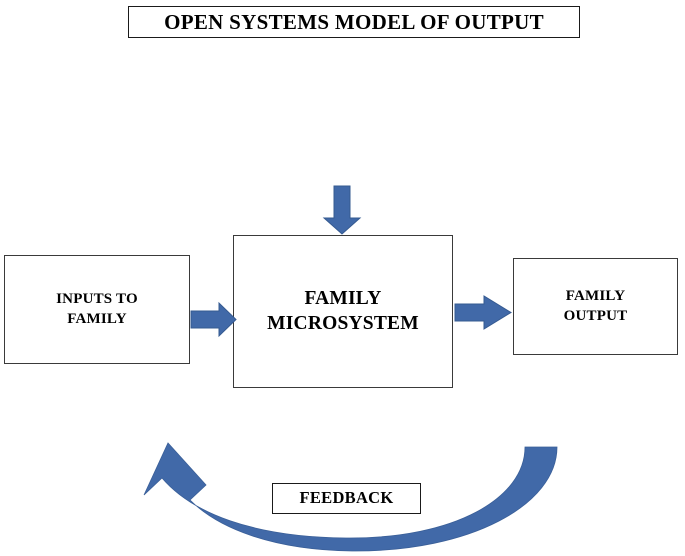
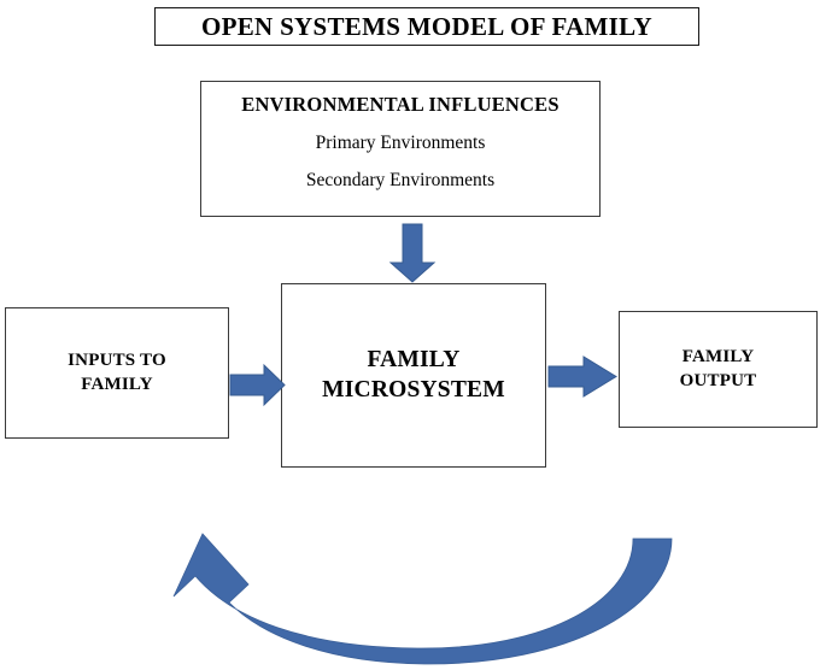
- OPEN SYSTEMS MODEL OF OUTPUT
+ OPEN SYSTEMS MODEL OF FAMILY
+ ENVIRONMENTAL INFLUENCES
+ Primary Environments
+ Secondary Environments
  INPUTS TO
  FAMILY
  FAMILY
  MICROSYSTEM
  FAMILY
  OUTPUT
- FEEDBACK
